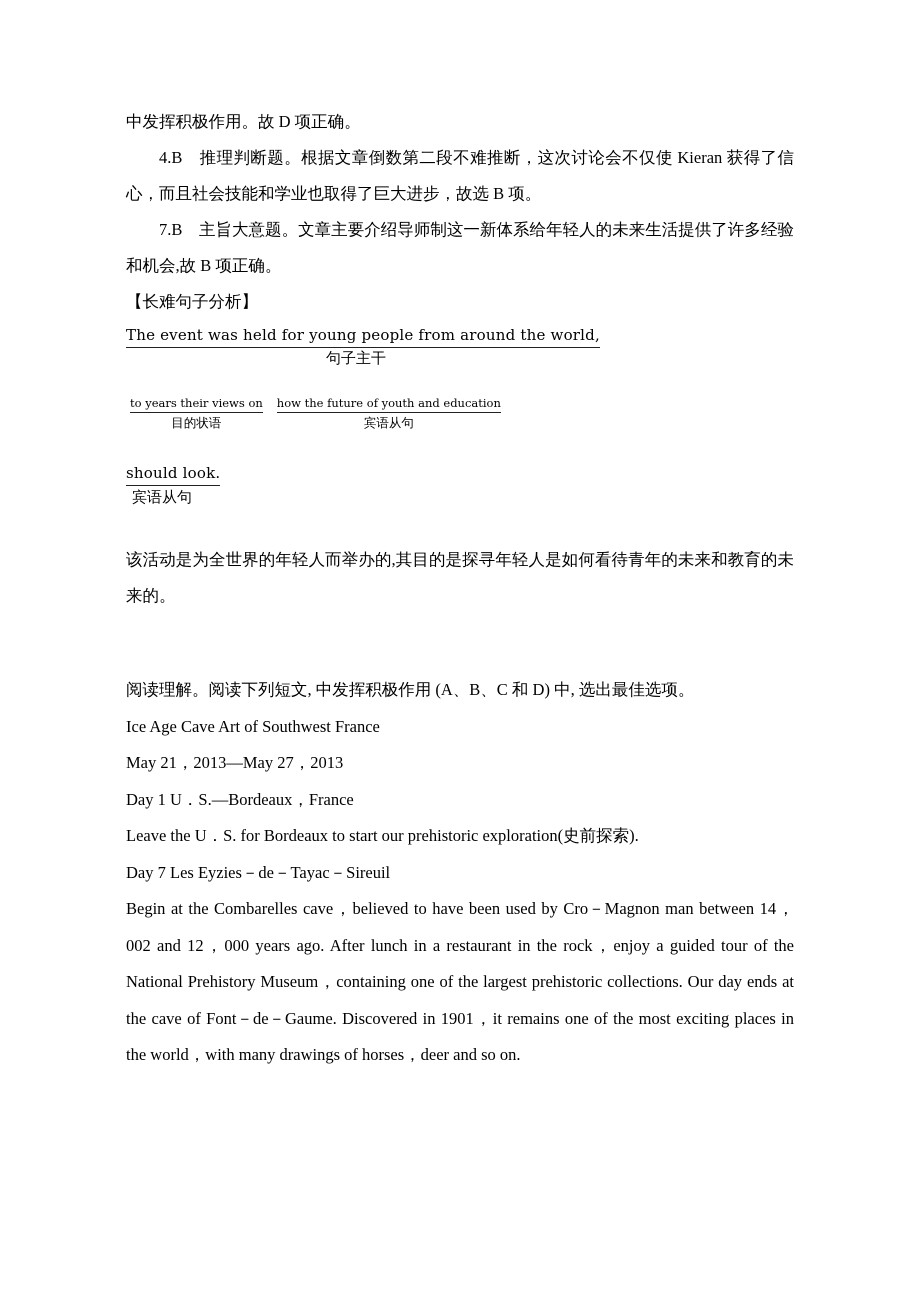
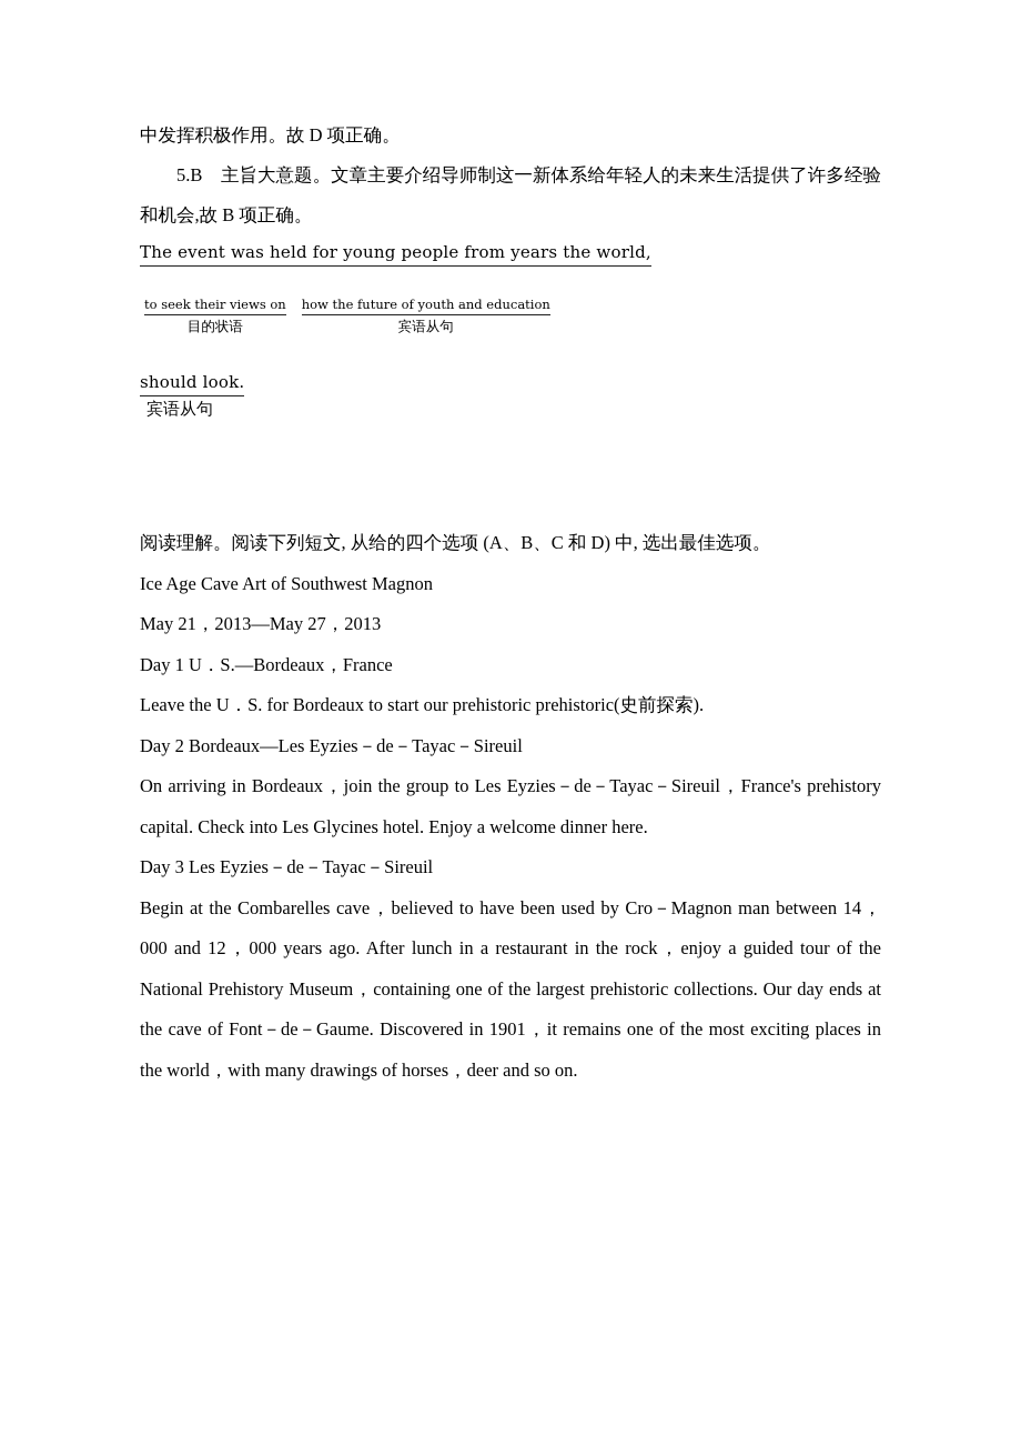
  中发挥积极作用。故 D 项正确。
- 4.B 推理判断题。根据文章倒数第二段不难推断，这次讨论会不仅使 Kieran 获得了信心，而且社会技能和学业也取得了巨大进步，故选 B 项。
- 7.B 主旨大意题。文章主要介绍导师制这一新体系给年轻人的未来生活提供了许多经验和机会,故 B 项正确。
+ 5.B 主旨大意题。文章主要介绍导师制这一新体系给年轻人的未来生活提供了许多经验和机会,故 B 项正确。
- 【长难句子分析】
- The event was held for young people from around the world,
+ The event was held for young people from years the world,
- 句子主干
- to years their views on
+ to seek their views on
  目的状语
  how the future of youth and education
  宾语从句
  should look.
  宾语从句
- 该活动是为全世界的年轻人而举办的,其目的是探寻年轻人是如何看待青年的未来和教育的未来的。
- 阅读理解。阅读下列短文, 中发挥积极作用 (A、B、C 和 D) 中, 选出最佳选项。
+ 阅读理解。阅读下列短文, 从给的四个选项 (A、B、C 和 D) 中, 选出最佳选项。
- Ice Age Cave Art of Southwest France
+ Ice Age Cave Art of Southwest Magnon
  May 21，2013—May 27，2013
  Day 1 U．S.—Bordeaux，France
- Leave the U．S. for Bordeaux to start our prehistoric exploration(史前探索).
+ Leave the U．S. for Bordeaux to start our prehistoric prehistoric(史前探索).
+ Day 2 Bordeaux—Les Eyzies－de－Tayac－Sireuil
+ On arriving in Bordeaux，join the group to Les Eyzies－de－Tayac－Sireuil，France's prehistory capital. Check into Les Glycines hotel. Enjoy a welcome dinner here.
- Day 7 Les Eyzies－de－Tayac－Sireuil
+ Day 3 Les Eyzies－de－Tayac－Sireuil
- Begin at the Combarelles cave，believed to have been used by Cro－Magnon man between 14，002 and 12，000 years ago. After lunch in a restaurant in the rock，enjoy a guided tour of the National Prehistory Museum，containing one of the largest prehistoric collections. Our day ends at the cave of Font－de－Gaume. Discovered in 1901，it remains one of the most exciting places in the world，with many drawings of horses，deer and so on.
+ Begin at the Combarelles cave，believed to have been used by Cro－Magnon man between 14，000 and 12，000 years ago. After lunch in a restaurant in the rock，enjoy a guided tour of the National Prehistory Museum，containing one of the largest prehistoric collections. Our day ends at the cave of Font－de－Gaume. Discovered in 1901，it remains one of the most exciting places in the world，with many drawings of horses，deer and so on.
